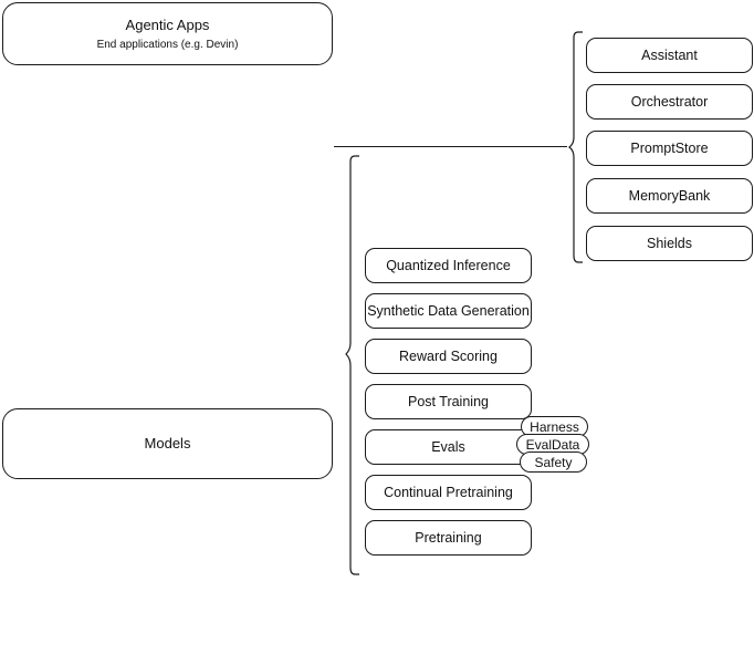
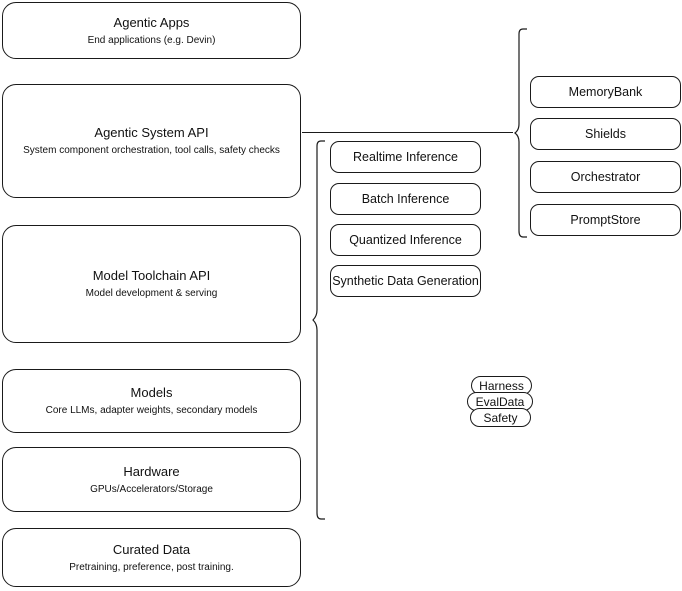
  Agentic Apps
  End applications (e.g. Devin)
+ Agentic System API
+ System component orchestration, tool calls, safety checks
+ Model Toolchain API
+ Model development & serving
  Models
+ Core LLMs, adapter weights, secondary models
+ Hardware
+ GPUs/Accelerators/Storage
+ Curated Data
+ Pretraining, preference, post training.
+ Realtime Inference
+ Batch Inference
  Quantized Inference
  Synthetic Data Generation
- Reward Scoring
- Post Training
- Evals
- Continual Pretraining
- Pretraining
  Harness
  EvalData
  Safety
- Assistant
- Orchestrator
+ MemoryBank
- PromptStore
+ Shields
- MemoryBank
+ Orchestrator
- Shields
+ PromptStore
